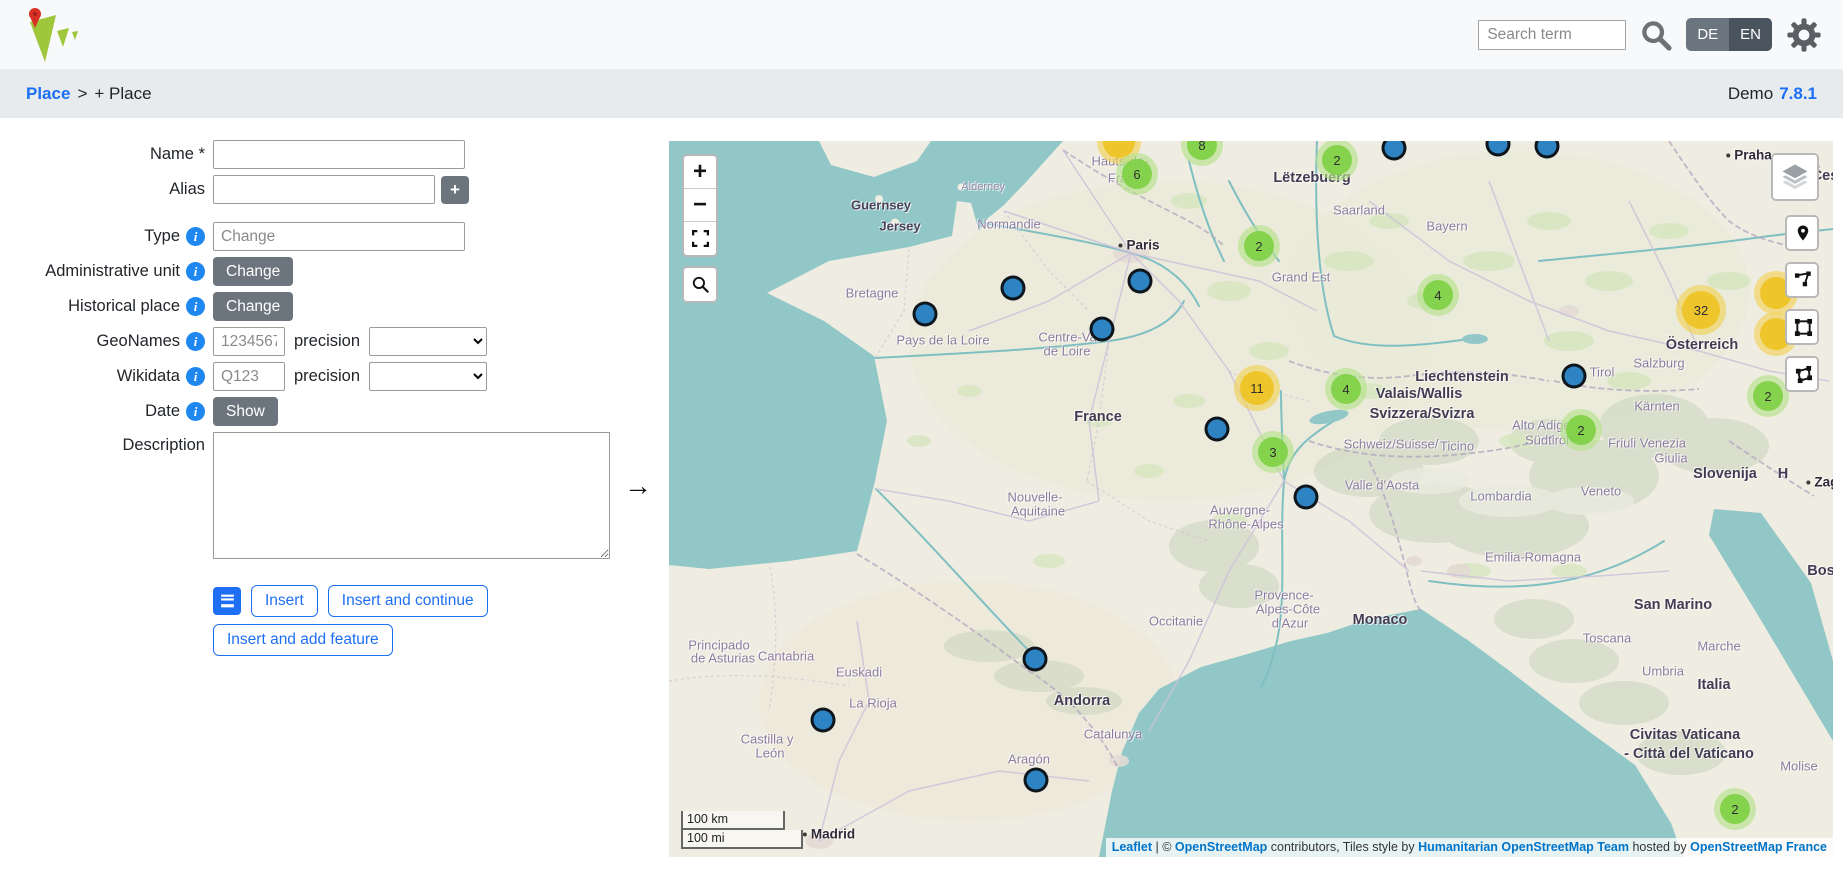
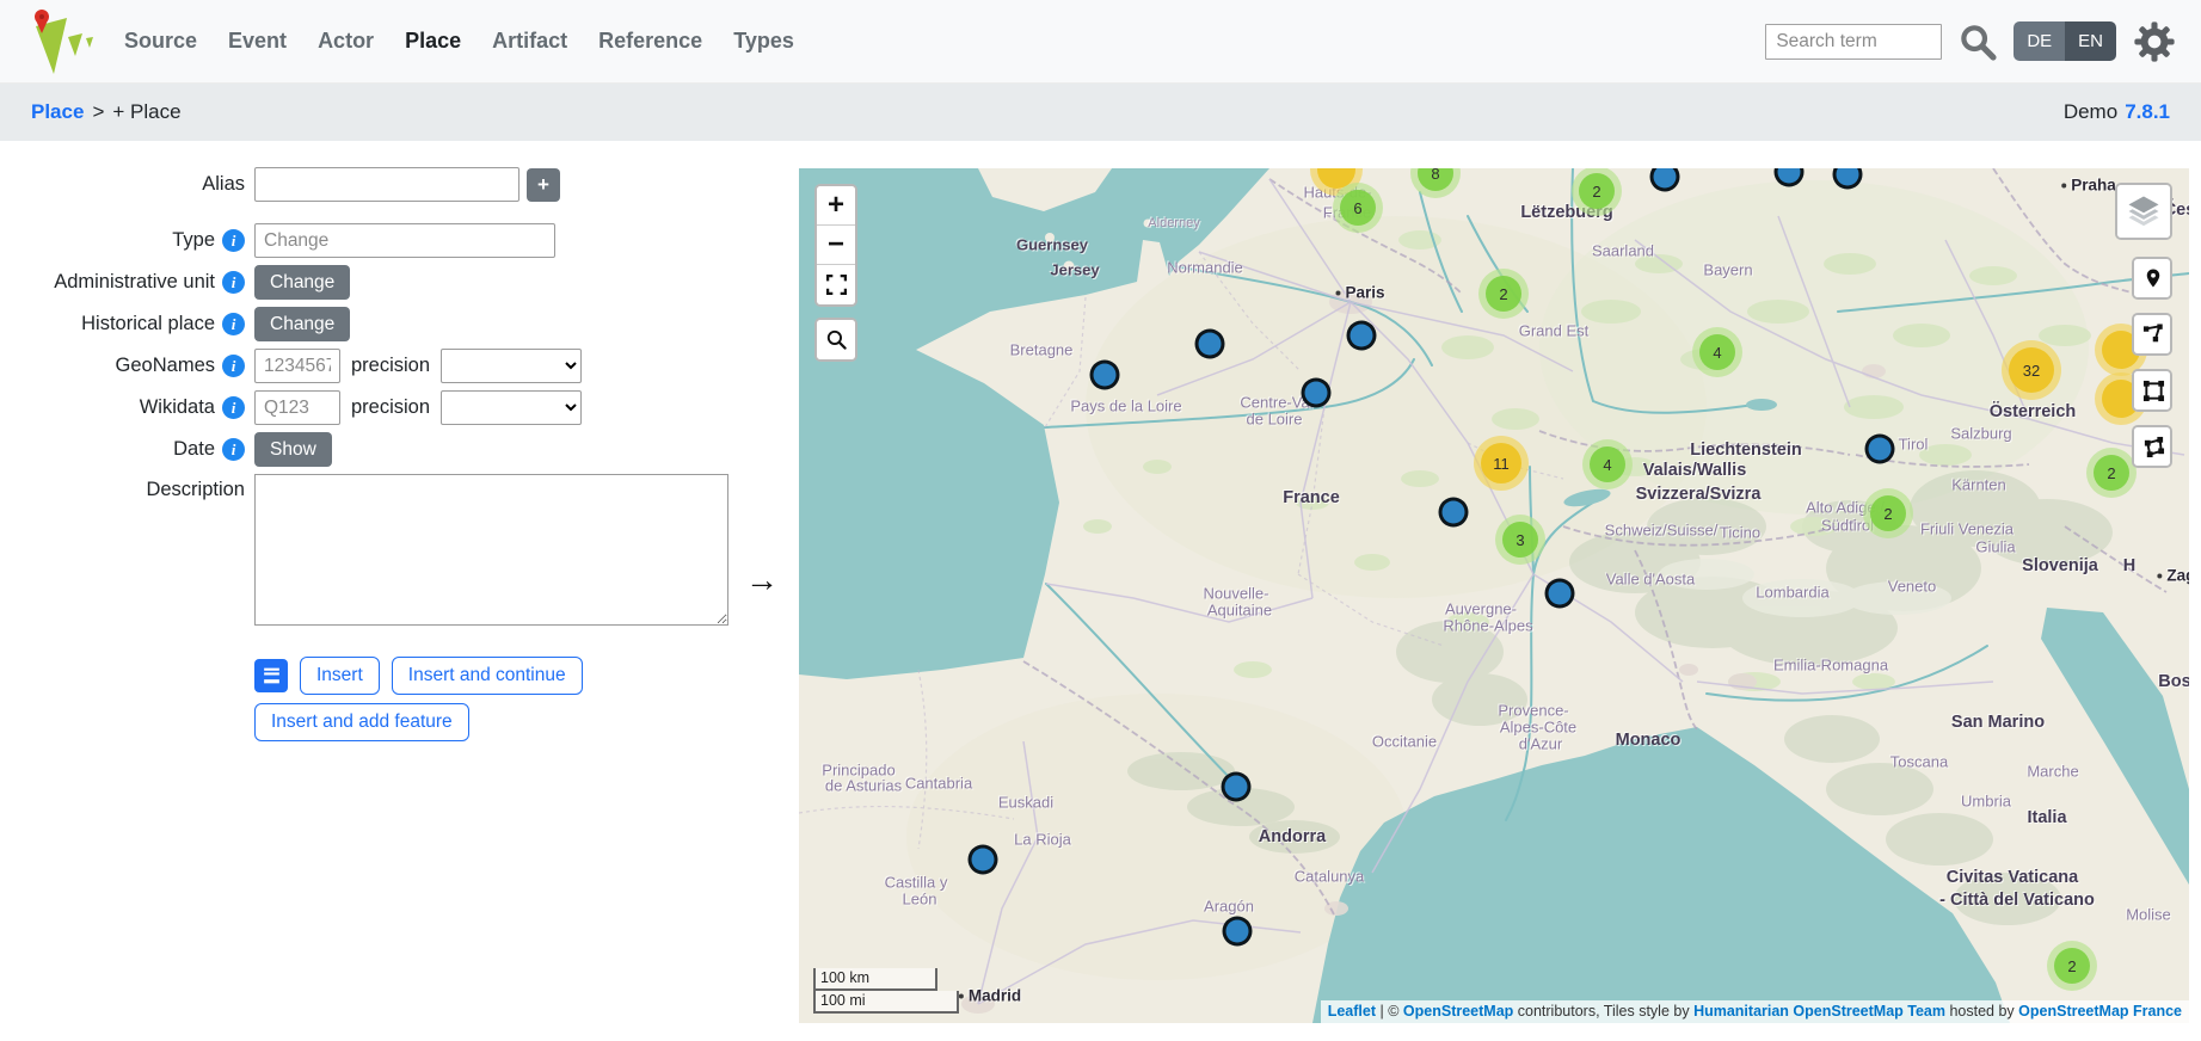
+ Source
+ Event
+ Actor
+ Place
+ Artifact
+ Reference
+ Types
  Search term
  DE
  EN
  Place > + Place
  Demo 7.8.1
- Name *
  Alias
  +
  Type
  i
  Change
  Administrative unit
  i
  Change
  Historical place
  i
  Change
  GeoNames
  i
  123456
  precision
  Wikidata
  i
  Q123
  precision
  Date
  i
  Show
  Description
  Insert
  Insert and continue
  Insert and add feature
  →
  Guernsey
  Jersey
  Alderney
  Normandie
  Paris
  Bretagne
  Pays de la Loire
  Centre-V
  de Loire
  Lëtzebuerg
  Saarland
  Grand Est
  Bayern
  Praha
  Österreich
  Salzburg
  Tirol
  Liechtenstein
  Valais/Wallis
  Svizzera/Svizra
  Schweiz/Suisse/
  Ticino
  Kärnten
  Slovenija
  Friuli Venezia
  Giulia
  Valle d'Aosta
  Lombardia
  Alto Adig
  Südtirol
  Veneto
  Emilia-Romagna
  Toscana
  Umbria
  Marche
  Italia
  San Marino
  Civitas Vaticana
  - Città del Vaticano
  Molise
  Monaco
  France
  Nouvelle-
  Aquitaine
  Auvergne-
  Rhône-Alpes
  Provence-
  Alpes-Côte
  d'Azur
  Occitanie
  Andorra
  Catalunya
  Aragón
  La Rioja
  Euskadi
  Cantabria
  Principado
  de Asturias
  Castilla y
  León
  Madrid
  H
  Bos
  8
  6
  2
  2
  4
  32
  11
  4
  2
  3
  2
  2
  +
  −
  100 km
  100 mi
  Leaflet | © OpenStreetMap contributors, Tiles style by Humanitarian OpenStreetMap Team hosted by OpenStreetMap France
